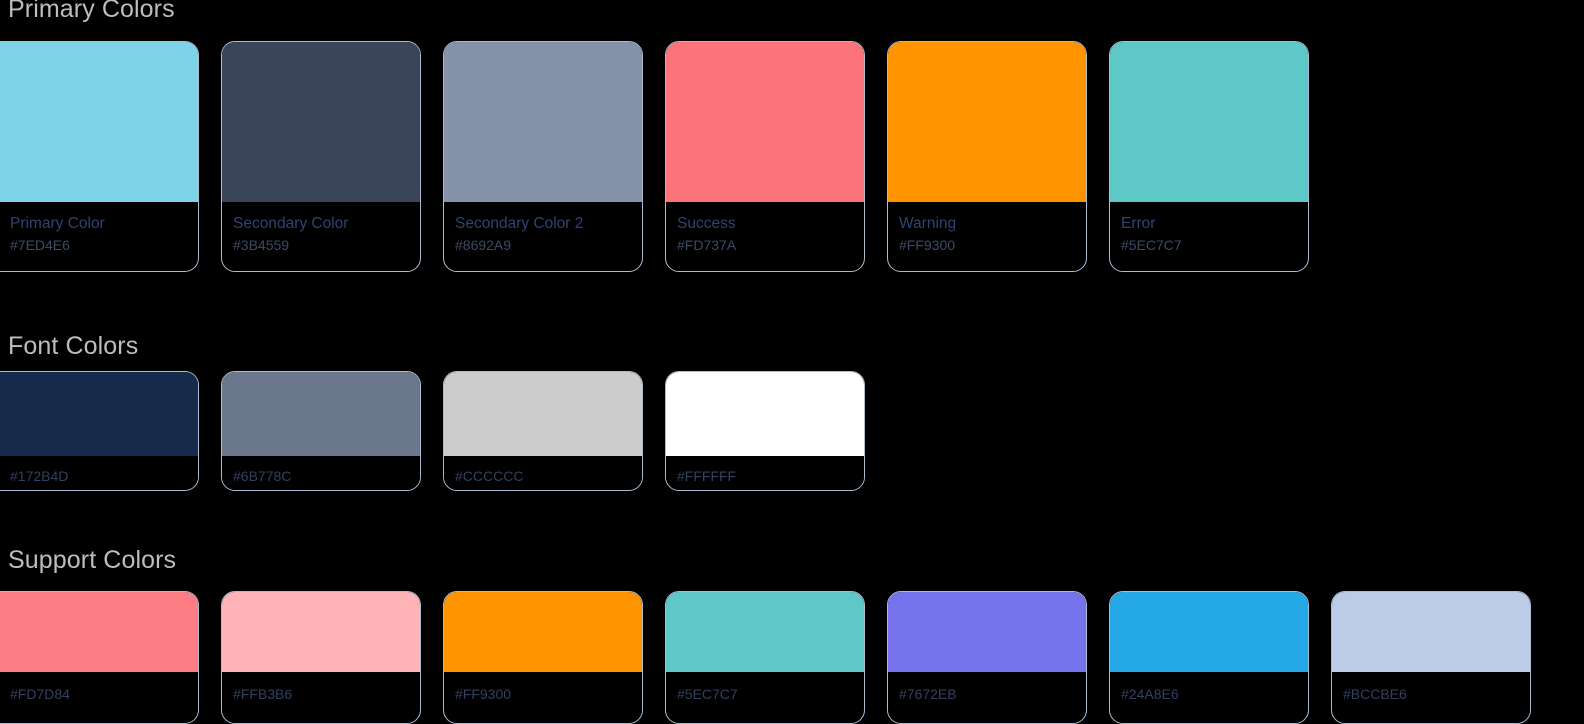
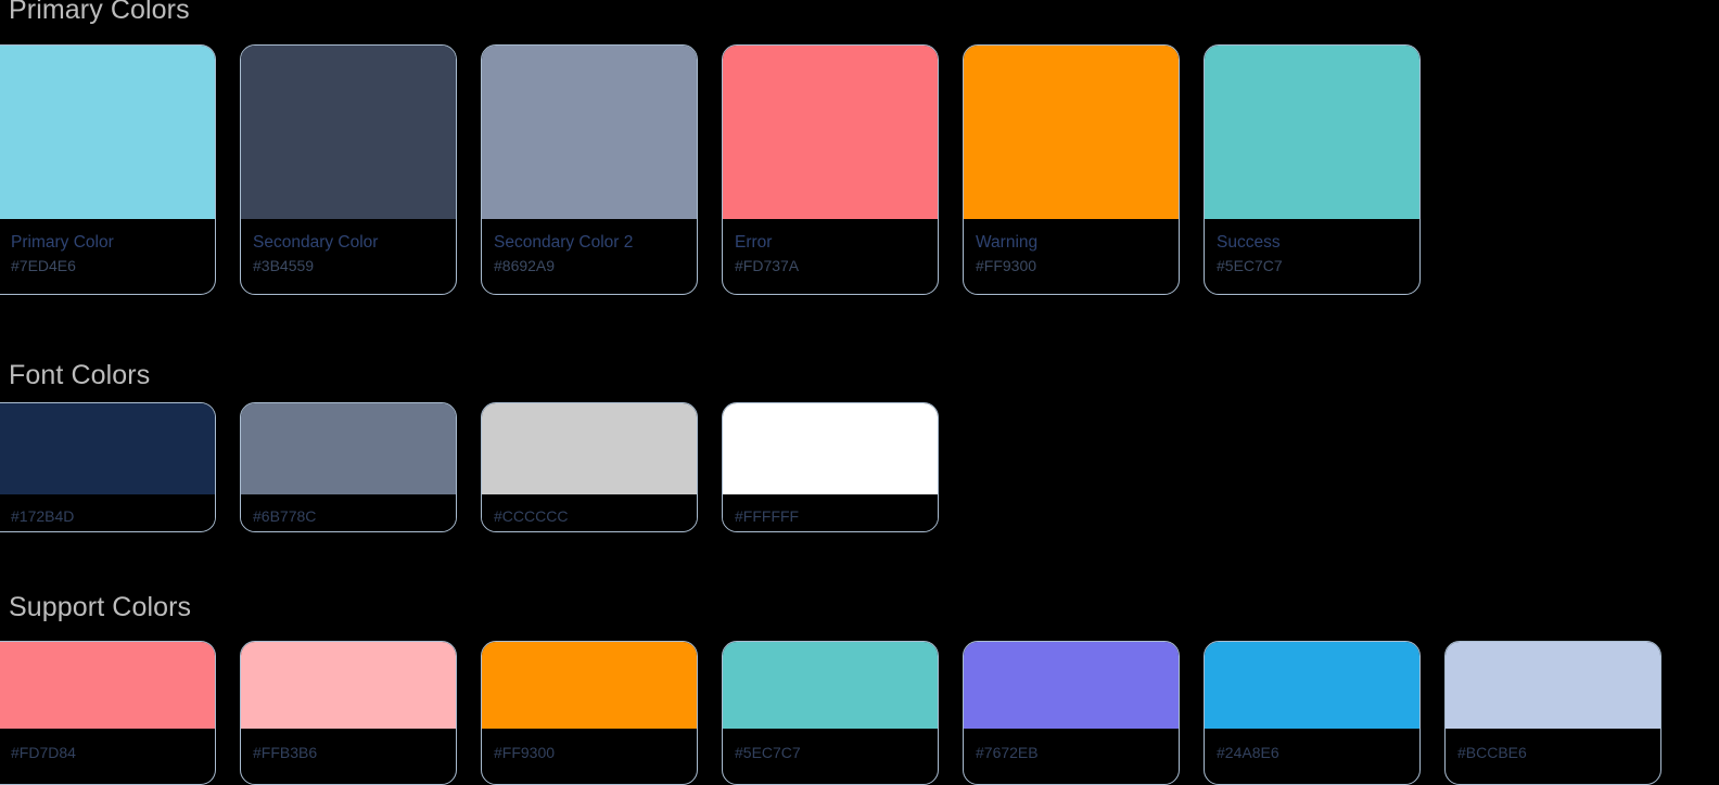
  Primary Colors
  Primary Color
  #7ED4E6
  Secondary Color
  #3B4559
  Secondary Color 2
  #8692A9
- Success
+ Error
  #FD737A
  Warning
  #FF9300
- Error
+ Success
  #5EC7C7
  Font Colors
  #172B4D
  #6B778C
  #CCCCCC
  #FFFFFF
  Support Colors
  #FD7D84
  #FFB3B6
  #FF9300
  #5EC7C7
  #7672EB
  #24A8E6
  #BCCBE6
